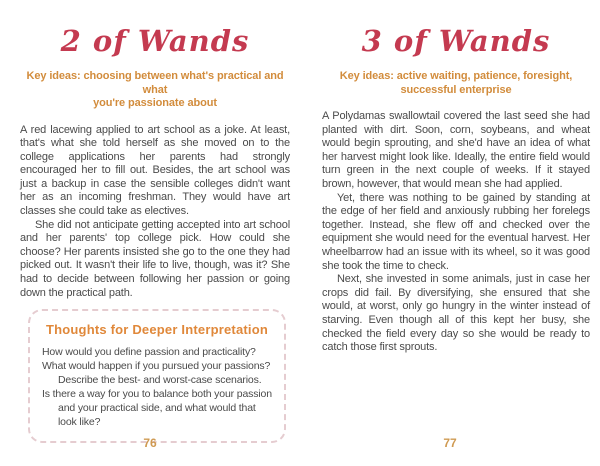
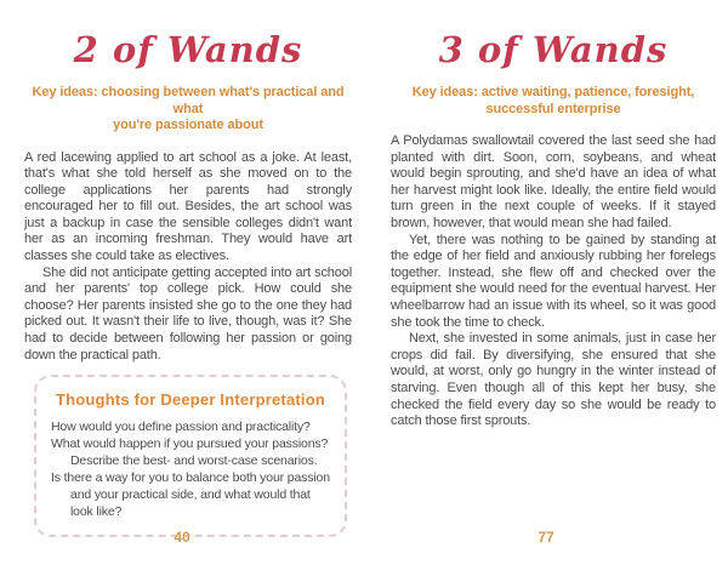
  2 of Wands
  Key ideas: choosing between what's practical and what
  you're passionate about
  A red lacewing applied to art school as a joke. At least, that's what she told herself as she moved on to the college applications her parents had strongly encouraged her to fill out. Besides, the art school was just a backup in case the sensible colleges didn't want her as an incoming freshman. They would have art classes she could take as electives.
  She did not anticipate getting accepted into art school and her parents' top college pick. How could she choose? Her parents insisted she go to the one they had picked out. It wasn't their life to live, though, was it? She had to decide between following her passion or going down the practical path.
  Thoughts for Deeper Interpretation
  How would you define passion and practicality?
  What would happen if you pursued your passions? Describe the best- and worst-case scenarios.
  Is there a way for you to balance both your passion and your practical side, and what would that look like?
- 76
+ 40
  3 of Wands
  Key ideas: active waiting, patience, foresight,
  successful enterprise
- A Polydamas swallowtail covered the last seed she had planted with dirt. Soon, corn, soybeans, and wheat would begin sprouting, and she'd have an idea of what her harvest might look like. Ideally, the entire field would turn green in the next couple of weeks. If it stayed brown, however, that would mean she had applied.
+ A Polydamas swallowtail covered the last seed she had planted with dirt. Soon, corn, soybeans, and wheat would begin sprouting, and she'd have an idea of what her harvest might look like. Ideally, the entire field would turn green in the next couple of weeks. If it stayed brown, however, that would mean she had failed.
  Yet, there was nothing to be gained by standing at the edge of her field and anxiously rubbing her forelegs together. Instead, she flew off and checked over the equipment she would need for the eventual harvest. Her wheelbarrow had an issue with its wheel, so it was good she took the time to check.
  Next, she invested in some animals, just in case her crops did fail. By diversifying, she ensured that she would, at worst, only go hungry in the winter instead of starving. Even though all of this kept her busy, she checked the field every day so she would be ready to catch those first sprouts.
  77
